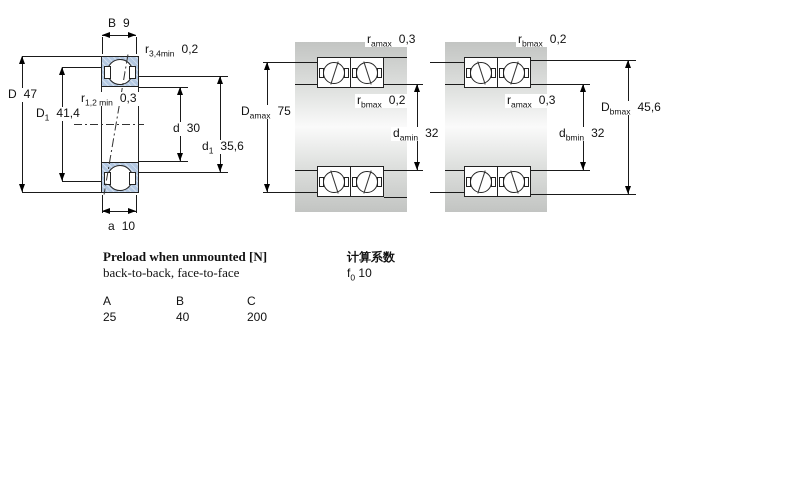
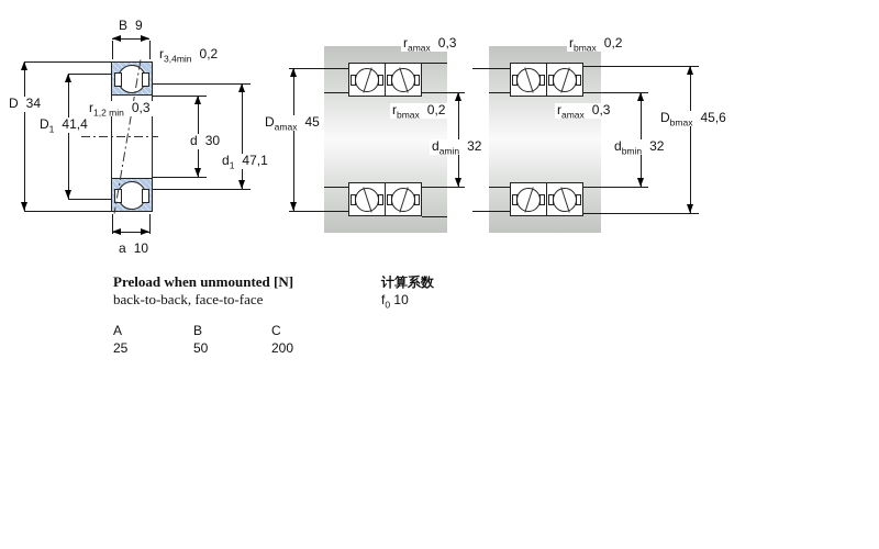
  B 9
  r3,4min 0,2
- D 47
+ D 34
  D1 41,4
  r1,2 min 0,3
  d 30
- d1 35,6
+ d1 47,1
  a 10
  ramax 0,3
  rbmax 0,2
- Damax 75
+ Damax 45
  damin 32
  rbmax 0,2
  ramax 0,3
  dbmin 32
  Dbmax 45,6
  Preload when unmounted [N]
  back-to-back, face-to-face
  计算系数
  f0 10
  A
  B
  C
  25
- 40
+ 50
  200
